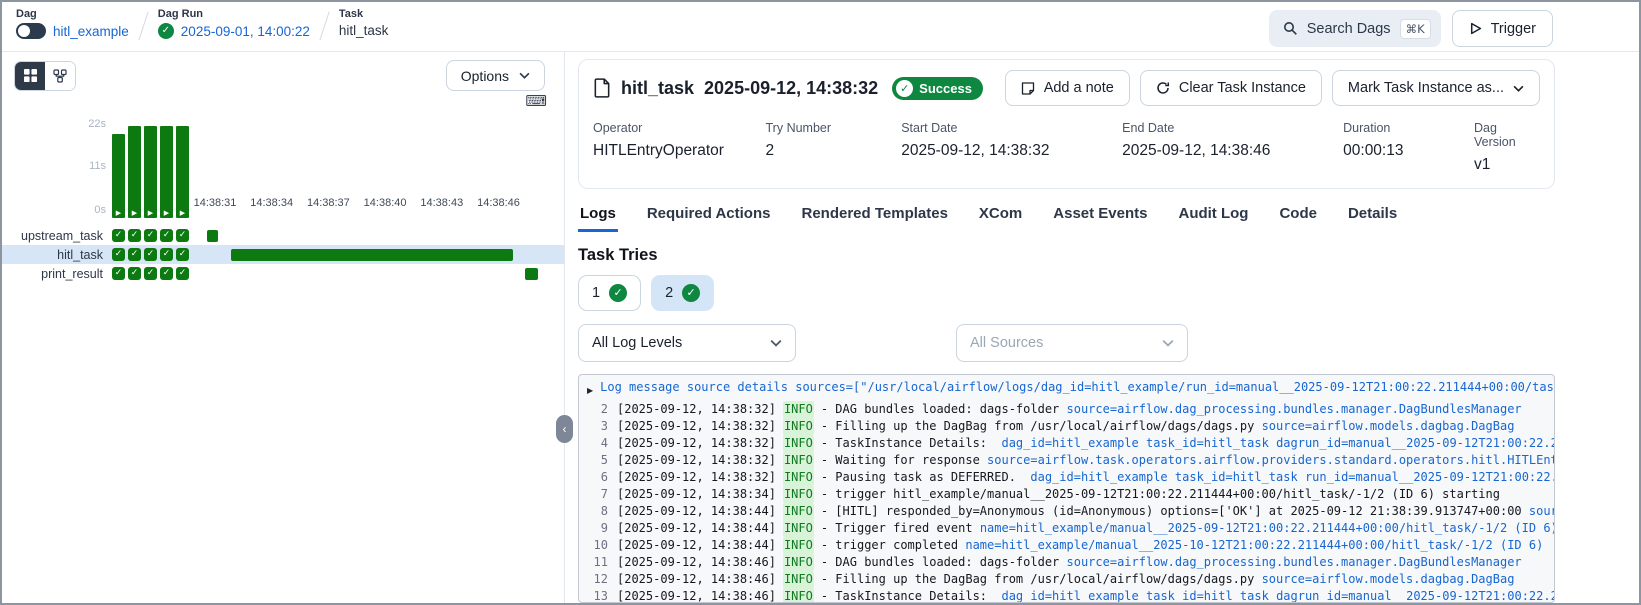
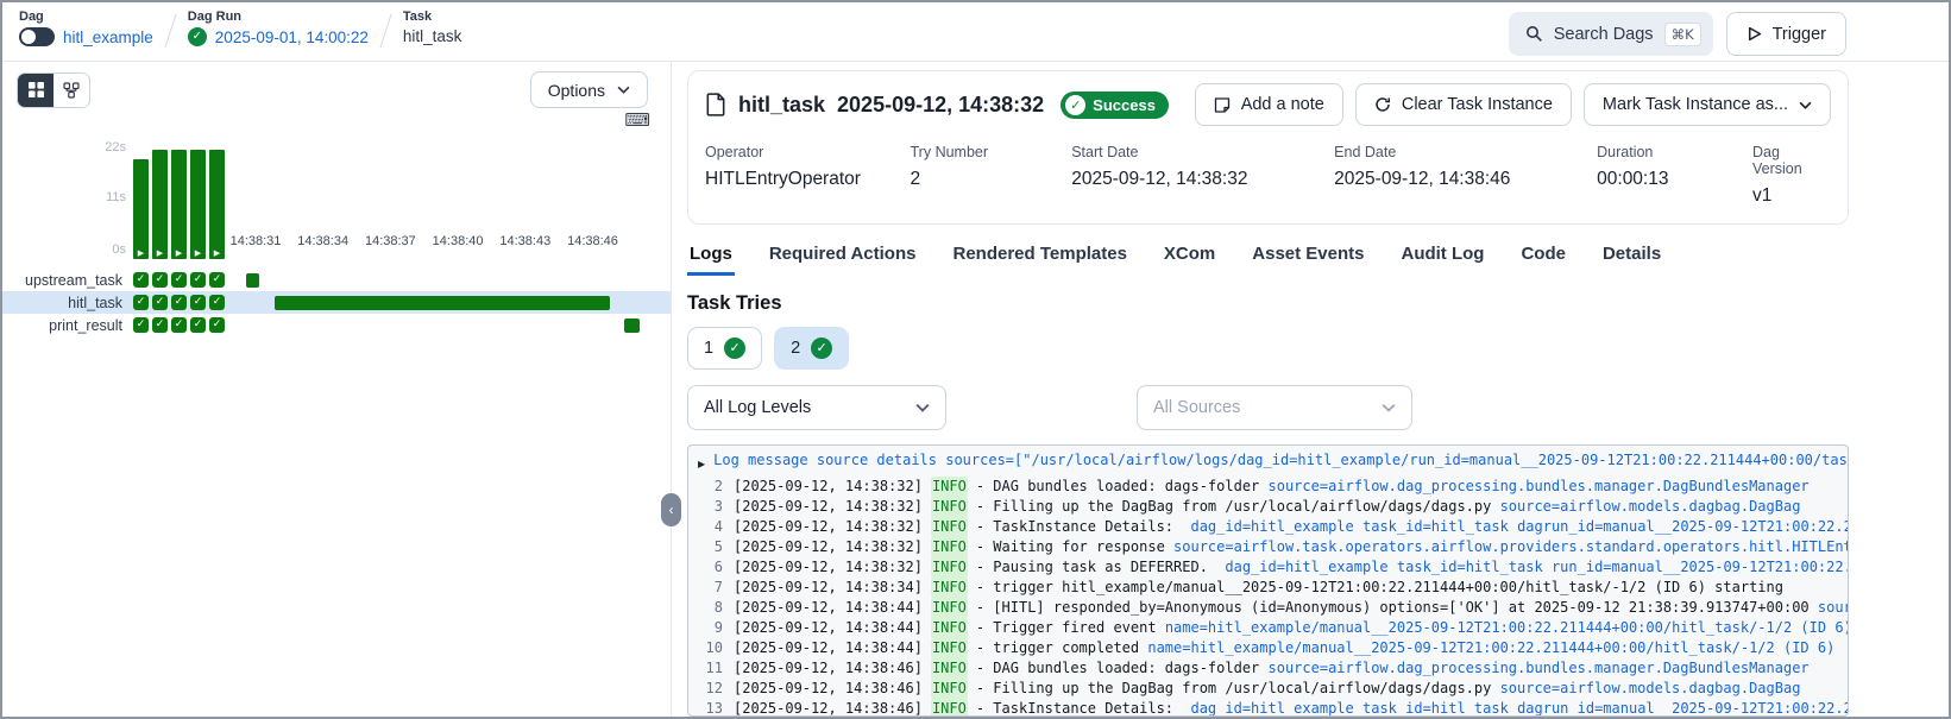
  Dag
  hitl_example
  Dag Run
  ✓
  2025-09-01, 14:00:22
  Task
  hitl_task
  Search Dags
  ⌘K
  Trigger
  Options
  ⌨
  22s
  11s
  0s
  ▶
  ▶
  ▶
  ▶
  ▶
  14:38:31
  14:38:34
  14:38:37
  14:38:40
  14:38:43
  14:38:46
  upstream_task
  ✓
  ✓
  ✓
  ✓
  ✓
  hitl_task
  ✓
  ✓
  ✓
  ✓
  ✓
  print_result
  ✓
  ✓
  ✓
  ✓
  ✓
  ‹
  hitl_task
  2025-09-12, 14:38:32
  ✓
  Success
  Add a note
  Clear Task Instance
  Mark Task Instance as...
  Operator
  HITLEntryOperator
  Try Number
  2
  Start Date
  2025-09-12, 14:38:32
  End Date
  2025-09-12, 14:38:46
  Duration
  00:00:13
  Dag Version
  v1
  Logs
  Required Actions
  Rendered Templates
  XCom
  Asset Events
  Audit Log
  Code
  Details
  Task Tries
  1
  ✓
  2
  ✓
  All Log Levels
  All Sources
  ▶
  Log message source details sources=["/usr/local/airflow/logs/dag_id=hitl_example/run_id=manual__2025-09-12T21:00:22.211444+00:00/tas
  2
  [2025-09-12, 14:38:32]
  INFO
  - DAG bundles loaded: dags-folder source=airflow.dag_processing.bundles.manager.DagBundlesManager
  3
  [2025-09-12, 14:38:32]
  INFO
  - Filling up the DagBag from /usr/local/airflow/dags/dags.py source=airflow.models.dagbag.DagBag
  4
  [2025-09-12, 14:38:32]
  INFO
  - TaskInstance Details: dag_id=hitl_example task_id=hitl_task dagrun_id=manual__2025-09-12T21:00:22.
  5
  [2025-09-12, 14:38:32]
  INFO
  - Waiting for response source=airflow.task.operators.airflow.providers.standard.operators.hitl.HITLEn
  6
  [2025-09-12, 14:38:32]
  INFO
  - Pausing task as DEFERRED. dag_id=hitl_example task_id=hitl_task run_id=manual__2025-09-12T21:00:22
  7
  [2025-09-12, 14:38:34]
  INFO
  - trigger hitl_example/manual__2025-09-12T21:00:22.211444+00:00/hitl_task/-1/2 (ID 6) starting
  8
  [2025-09-12, 14:38:44]
  INFO
  - [HITL] responded_by=Anonymous (id=Anonymous) options=['OK'] at 2025-09-12 21:38:39.913747+00:00 sou
  9
  [2025-09-12, 14:38:44]
  INFO
  - Trigger fired event name=hitl_example/manual__2025-09-12T21:00:22.211444+00:00/hitl_task/-1/2 (ID 6
  10
  [2025-09-12, 14:38:44]
  INFO
- - trigger completed name=hitl_example/manual__2025-10-12T21:00:22.211444+00:00/hitl_task/-1/2 (ID 6)
+ - trigger completed name=hitl_example/manual__2025-09-12T21:00:22.211444+00:00/hitl_task/-1/2 (ID 6)
  11
  [2025-09-12, 14:38:46]
  INFO
  - DAG bundles loaded: dags-folder source=airflow.dag_processing.bundles.manager.DagBundlesManager
  12
  [2025-09-12, 14:38:46]
  INFO
  - Filling up the DagBag from /usr/local/airflow/dags/dags.py source=airflow.models.dagbag.DagBag
  13
  [2025-09-12, 14:38:46]
  INFO
  - TaskInstance Details: dag_id=hitl_example task_id=hitl_task dagrun_id=manual__2025-09-12T21:00:22.
